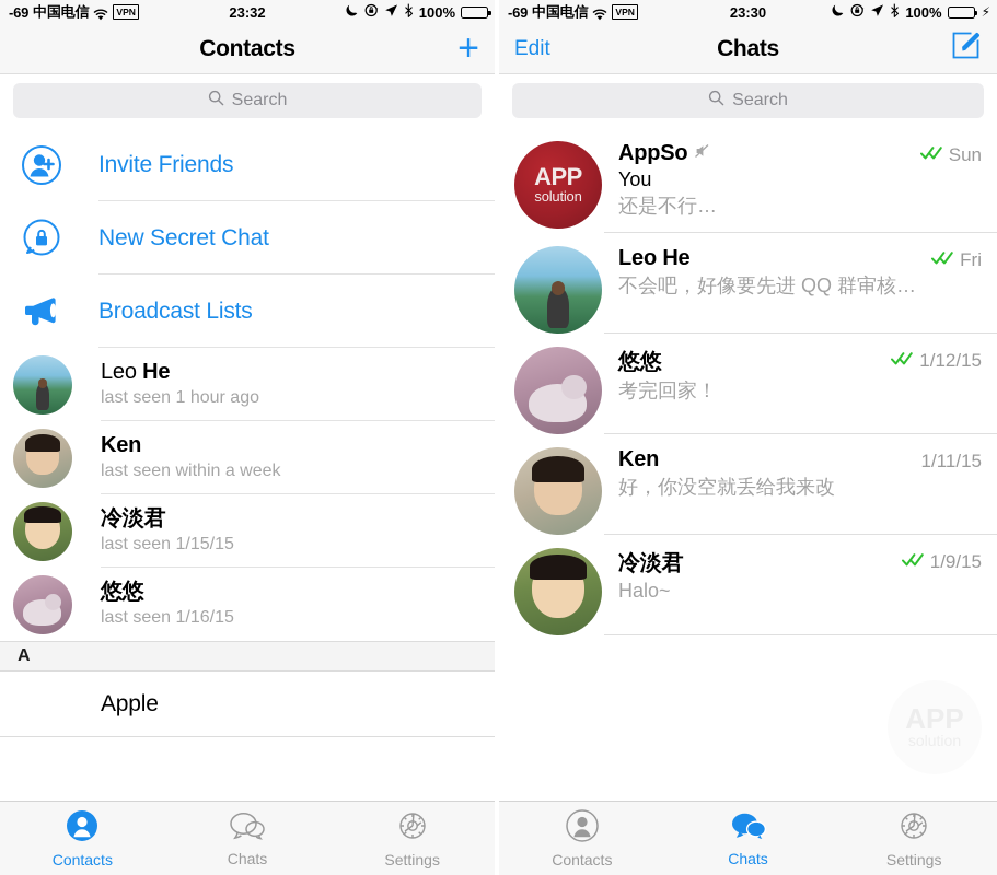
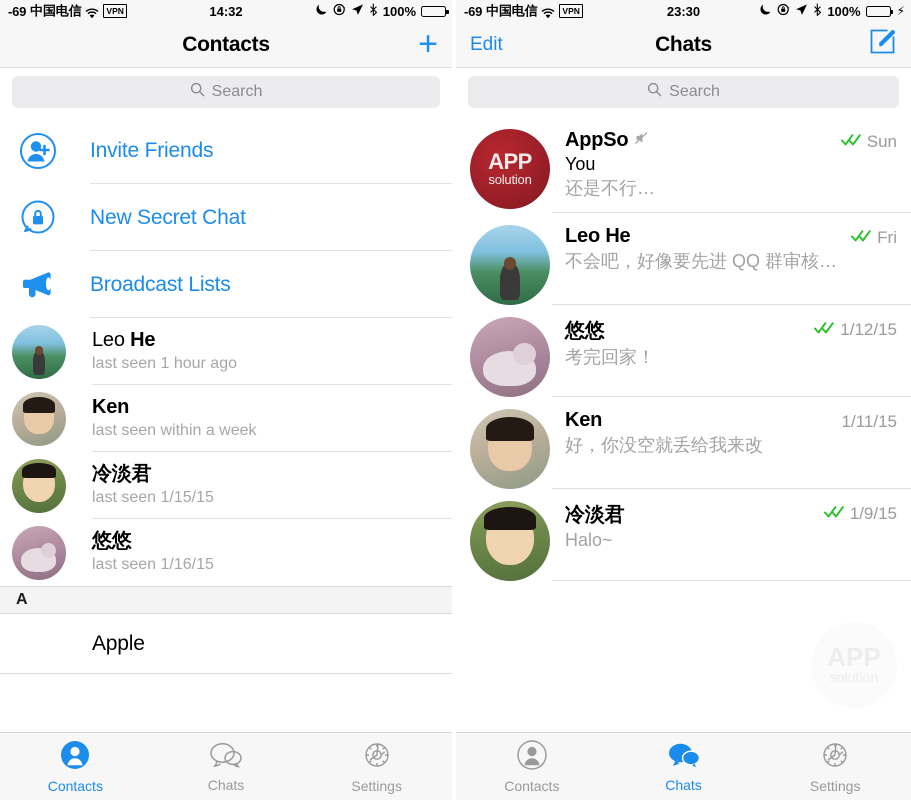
  -69
  中国电信
  VPN
- 23:32
+ 14:32
  100%
  Contacts
  +
  Search
  Invite Friends
  New Secret Chat
  Broadcast Lists
  Leo He
  last seen 1 hour ago
  Ken
  last seen within a week
  冷淡君
  last seen 1/15/15
  悠悠
  last seen 1/16/15
  A
  Apple
  Contacts
  Chats
  Settings
  -69
  中国电信
  VPN
  23:30
  100%
  ⚡
  Edit
  Chats
  Search
  APP
  solution
  AppSo
  Sun
  You
  还是不行…
  Leo He
  Fri
  不会吧，好像要先进 QQ 群审核…
  悠悠
  1/12/15
  考完回家！
  Ken
  1/11/15
  好，你没空就丢给我来改
  冷淡君
  1/9/15
  Halo~
  Contacts
  Chats
  Settings
